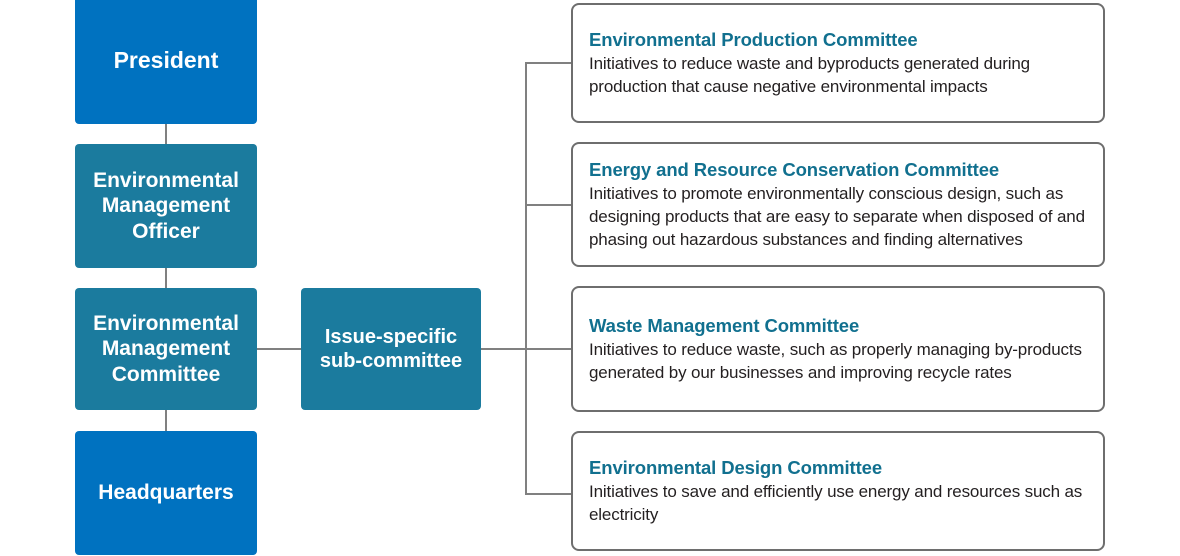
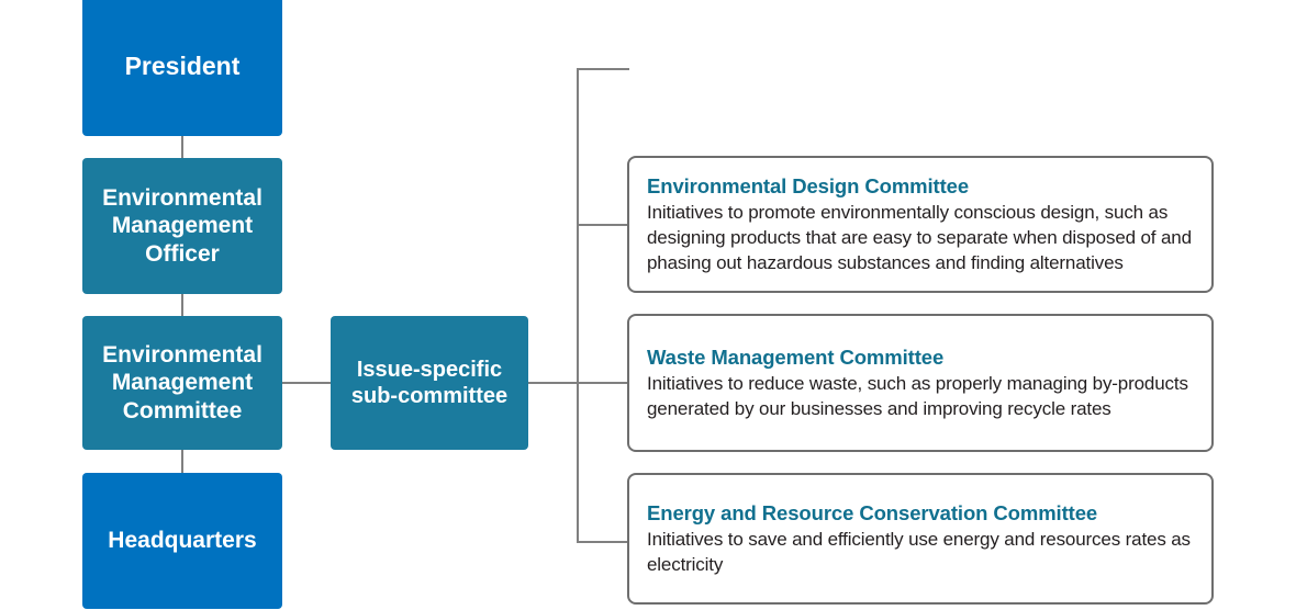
  President
  Environmental
  Management
  Officer
  Environmental
  Management
  Committee
  Headquarters
  Issue-specific
  sub-committee
- Environmental Production Committee
- Initiatives to reduce waste and byproducts generated during production that cause negative environmental impacts
- Energy and Resource Conservation Committee
+ Environmental Design Committee
  Initiatives to promote environmentally conscious design, such as designing products that are easy to separate when disposed of and phasing out hazardous substances and finding alternatives
  Waste Management Committee
  Initiatives to reduce waste, such as properly managing by-products generated by our businesses and improving recycle rates
- Environmental Design Committee
+ Energy and Resource Conservation Committee
- Initiatives to save and efficiently use energy and resources such as electricity
+ Initiatives to save and efficiently use energy and resources rates as electricity
